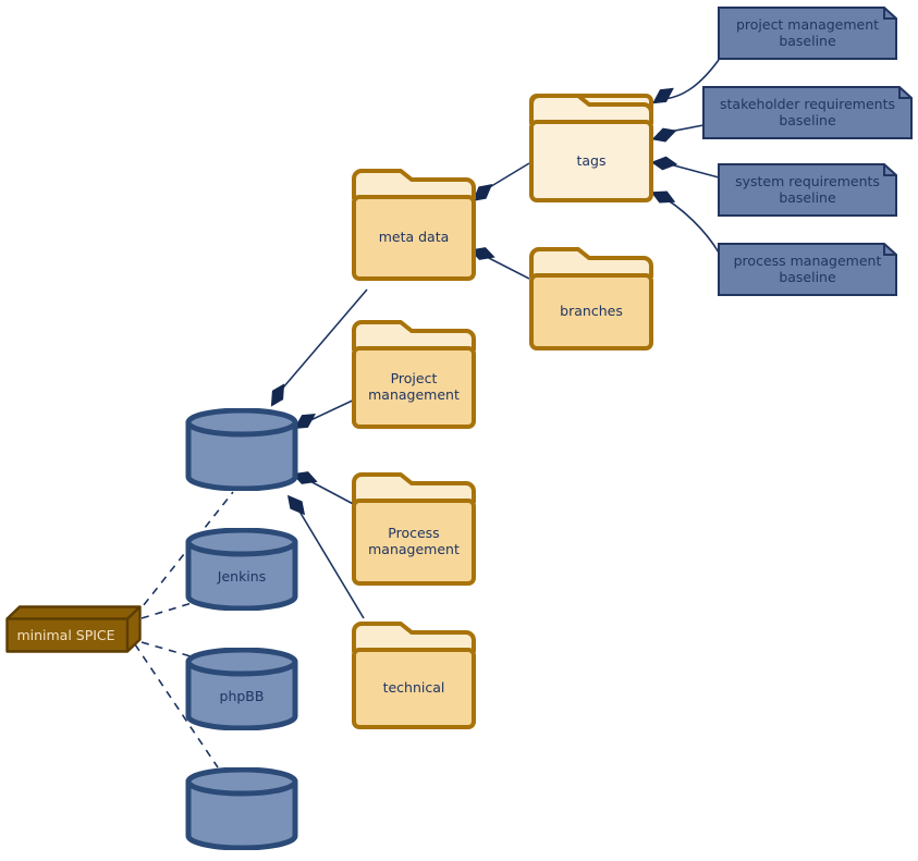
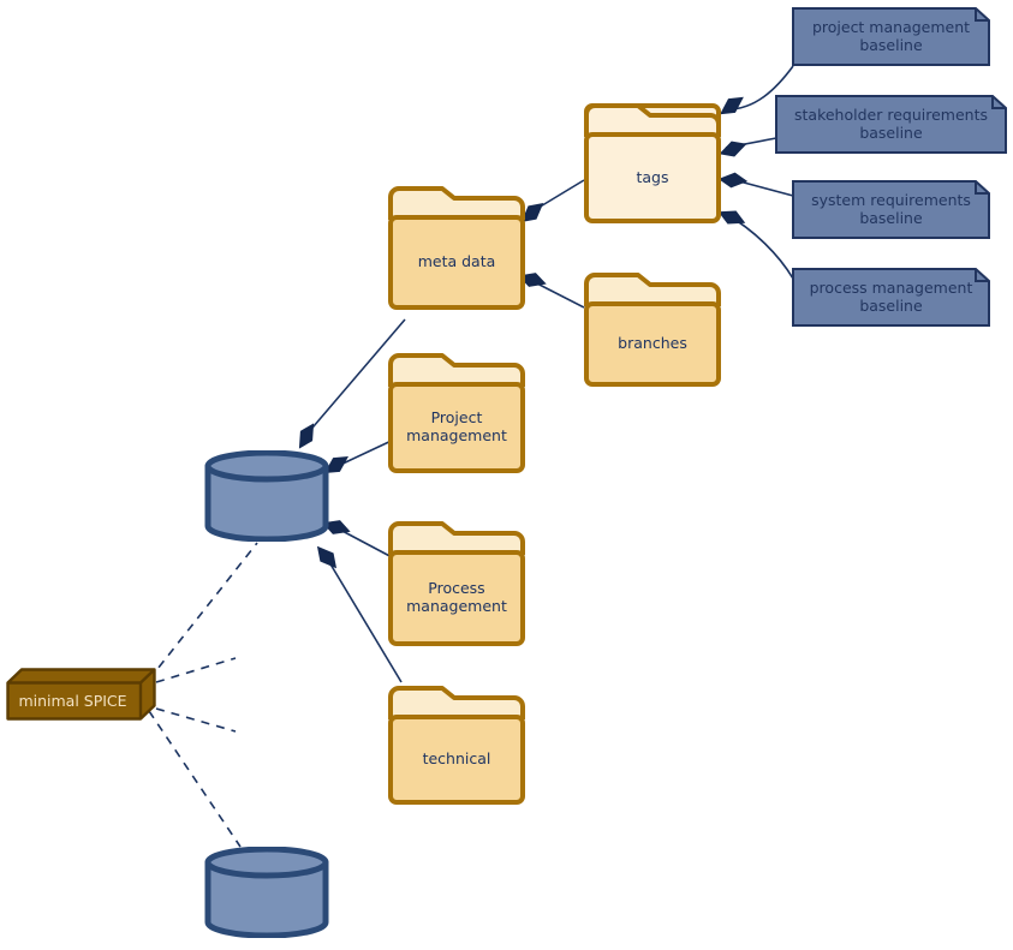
  tags
  meta data
  branches
  Project
  management
  Process
  management
  technical
  project management
  baseline
  stakeholder requirements
  baseline
  system requirements
  baseline
  process management
  baseline
- Jenkins
- phpBB
  minimal SPICE
